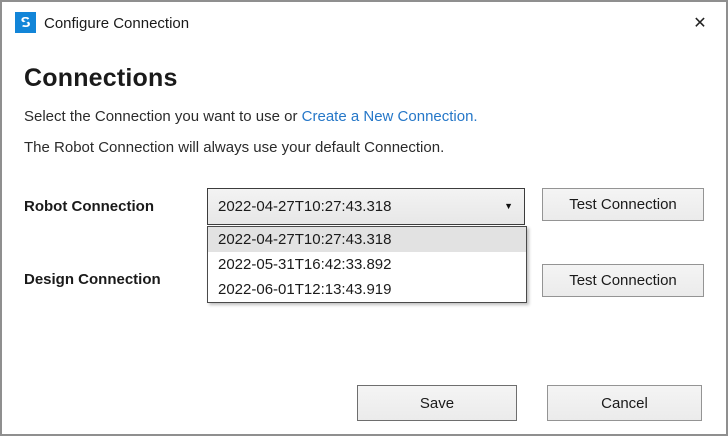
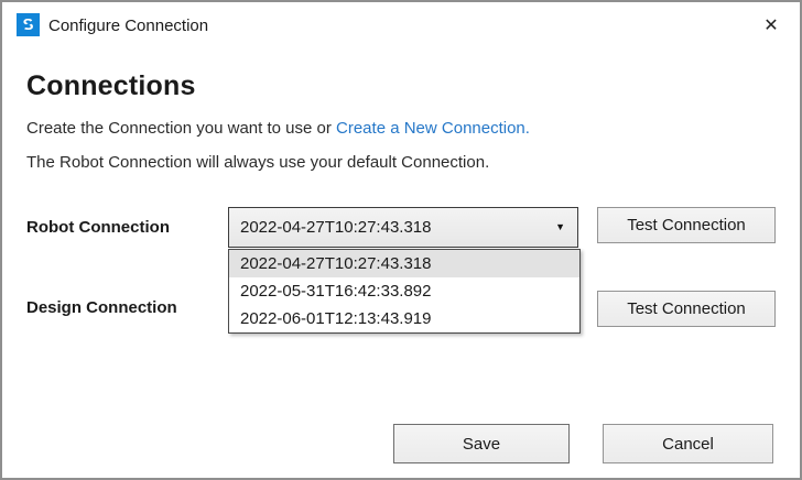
  S
  Configure Connection
  ✕
  Connections
- Select the Connection you want to use or Create a New Connection.
+ Create the Connection you want to use or Create a New Connection.
  The Robot Connection will always use your default Connection.
  Robot Connection
  2022-04-27T10:27:43.318
  ▼
  Test Connection
  2022-04-27T10:27:43.318
  2022-05-31T16:42:33.892
  2022-06-01T12:13:43.919
  Design Connection
  Test Connection
  Save
  Cancel
